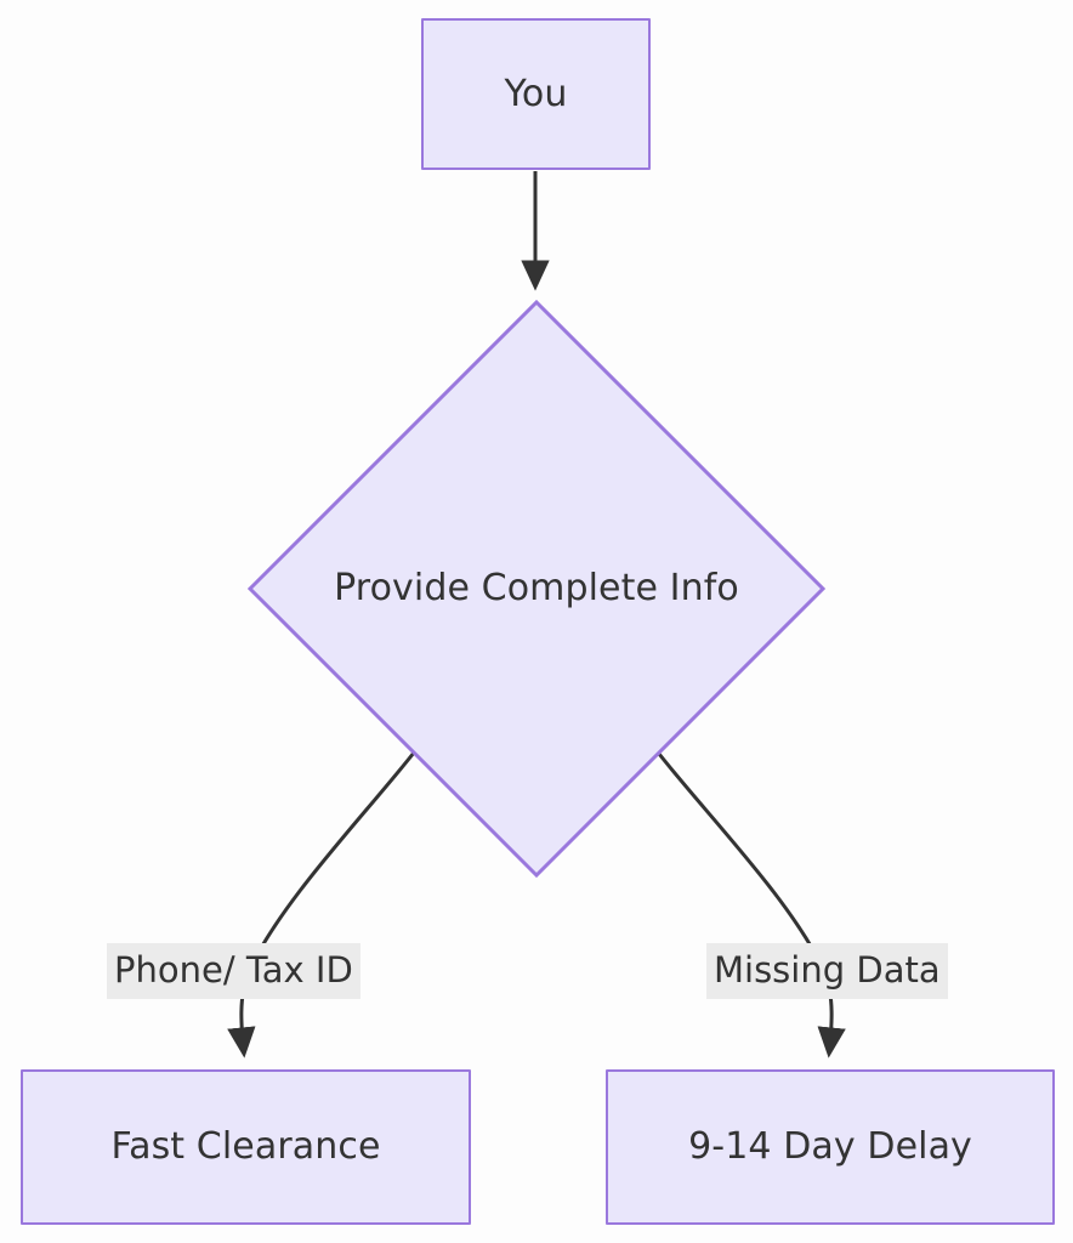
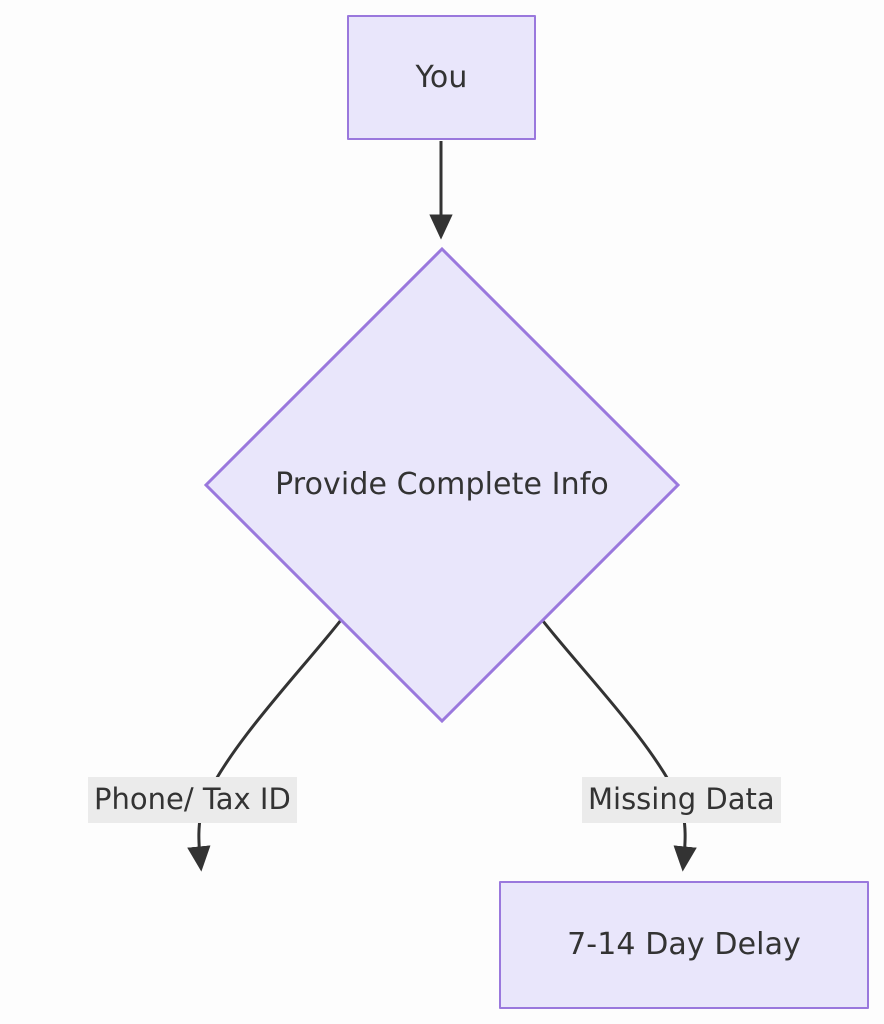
  You
  Provide Complete Info
- Fast Clearance
- 9-14 Day Delay
+ 7-14 Day Delay
  Phone/ Tax ID
  Missing Data
